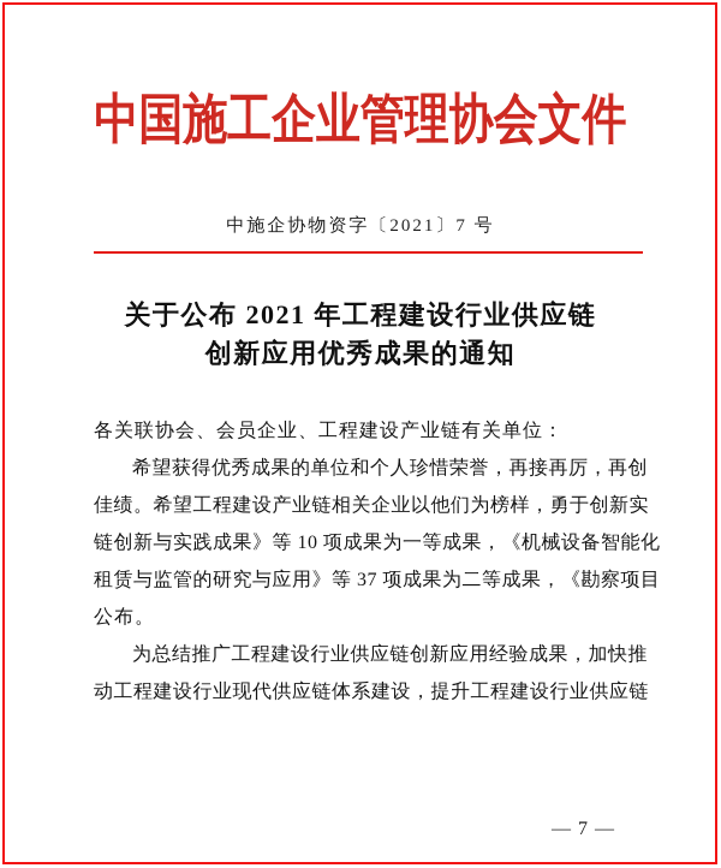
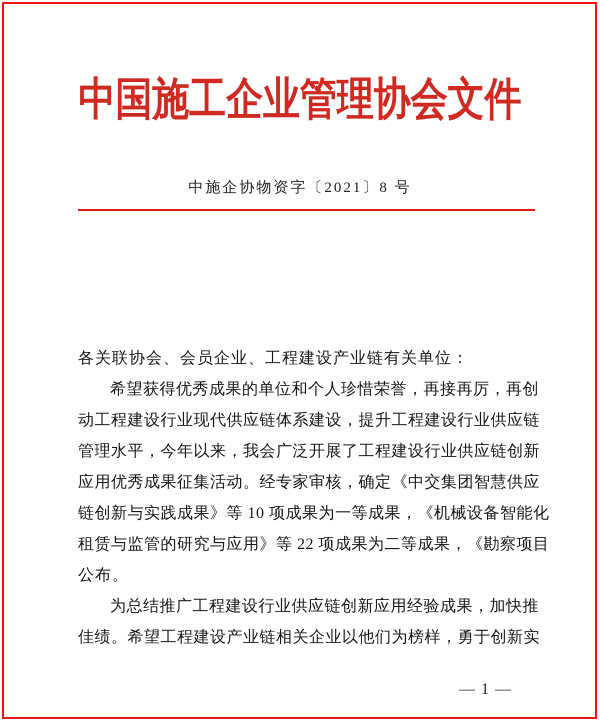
  中国施工企业管理协会文件
- 中施企协物资字〔2021〕7 号
+ 中施企协物资字〔2021〕8 号
- 关于公布 2021 年工程建设行业供应链
- 创新应用优秀成果的通知
  各关联协会、会员企业、工程建设产业链有关单位：
  希望获得优秀成果的单位和个人珍惜荣誉，再接再厉，再创
- 佳绩。希望工程建设产业链相关企业以他们为榜样，勇于创新实
+ 动工程建设行业现代供应链体系建设，提升工程建设行业供应链
+ 管理水平，今年以来，我会广泛开展了工程建设行业供应链创新
+ 应用优秀成果征集活动。经专家审核，确定《中交集团智慧供应
  链创新与实践成果》等 10 项成果为一等成果，《机械设备智能化
- 租赁与监管的研究与应用》等 37 项成果为二等成果，《勘察项目
+ 租赁与监管的研究与应用》等 22 项成果为二等成果，《勘察项目
  公布。
  为总结推广工程建设行业供应链创新应用经验成果，加快推
- 动工程建设行业现代供应链体系建设，提升工程建设行业供应链
+ 佳绩。希望工程建设产业链相关企业以他们为榜样，勇于创新实
- — 7 —
+ — 1 —
